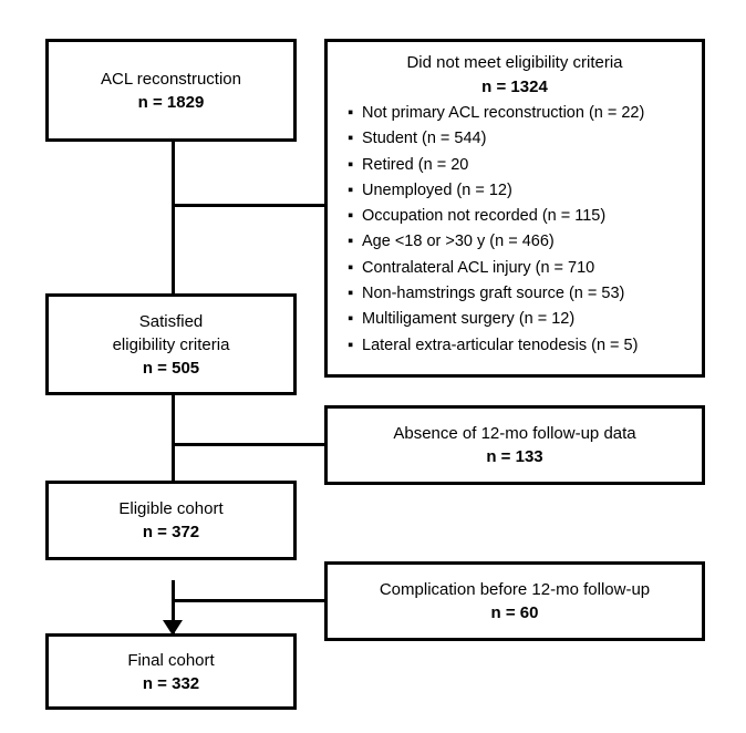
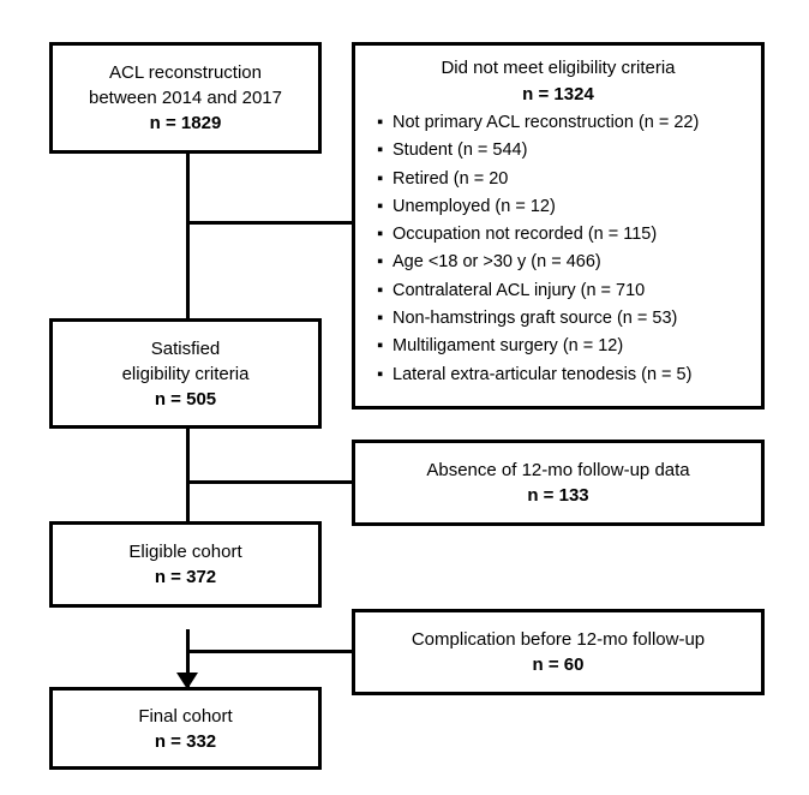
  ACL reconstruction
+ between 2014 and 2017
  n = 1829
  Did not meet eligibility criteria
  n = 1324
  ▪
  Not primary ACL reconstruction (n = 22)
  ▪
  Student (n = 544)
  ▪
  Retired (n = 20
  ▪
  Unemployed (n = 12)
  ▪
  Occupation not recorded (n = 115)
  ▪
  Age <18 or >30 y (n = 466)
  ▪
  Contralateral ACL injury (n = 710
  ▪
  Non-hamstrings graft source (n = 53)
  ▪
  Multiligament surgery (n = 12)
  ▪
  Lateral extra-articular tenodesis (n = 5)
  Satisfied
  eligibility criteria
  n = 505
  Absence of 12-mo follow-up data
  n = 133
  Eligible cohort
  n = 372
  Complication before 12-mo follow-up
  n = 60
  Final cohort
  n = 332
